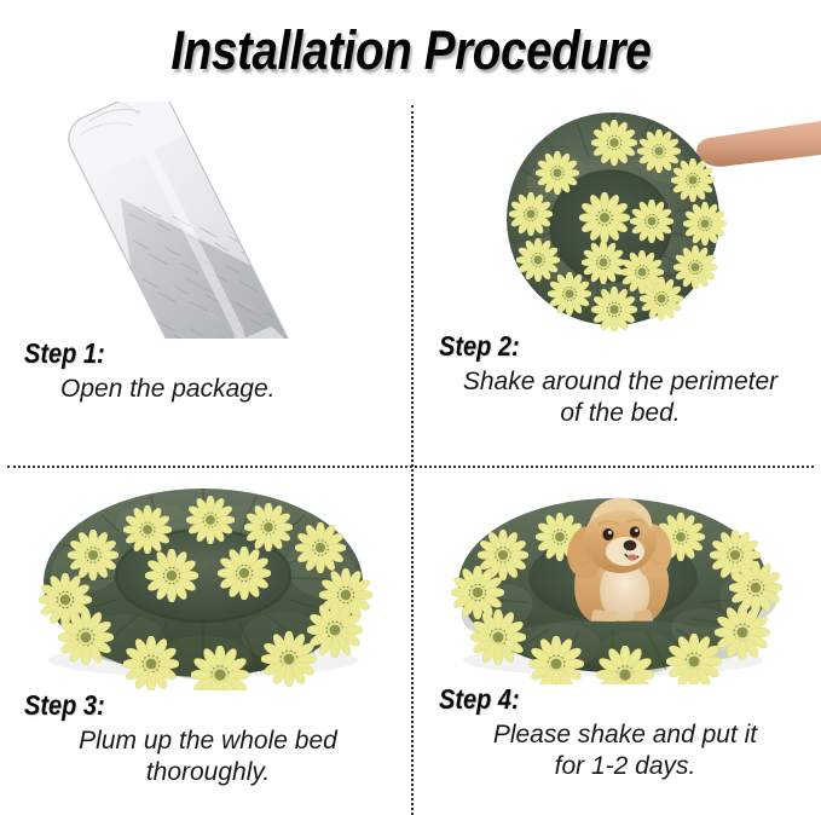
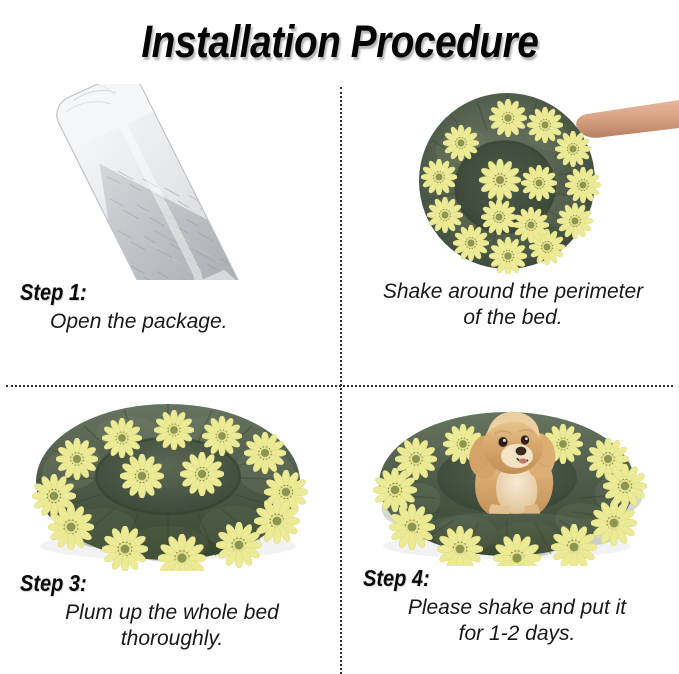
  Installation Procedure
  Step 1:
  Open the package.
- Step 2:
  Shake around the perimeter
  of the bed.
  Step 3:
  Plum up the whole bed
  thoroughly.
  Step 4:
  Please shake and put it
  for 1-2 days.
